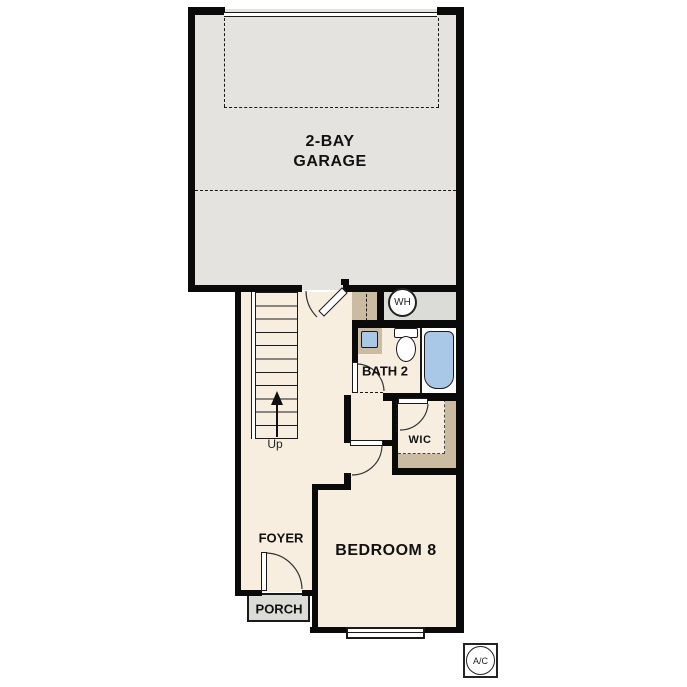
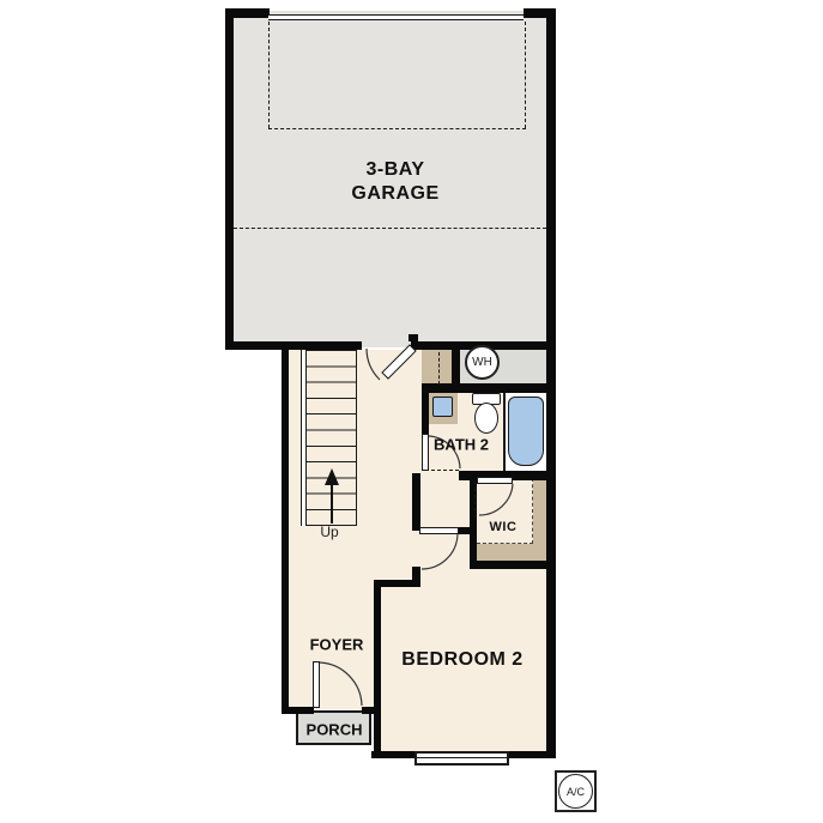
  WH
  A/C
- 2-BAY
+ 3-BAY
  GARAGE
  BATH 2
  WIC
- BEDROOM 8
+ BEDROOM 2
  FOYER
  PORCH
  Up
